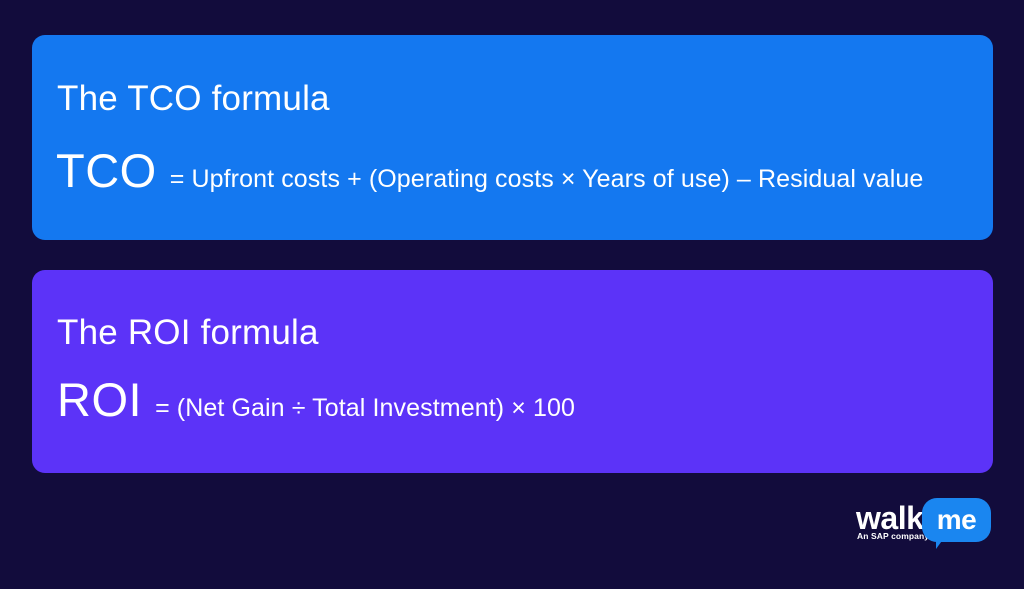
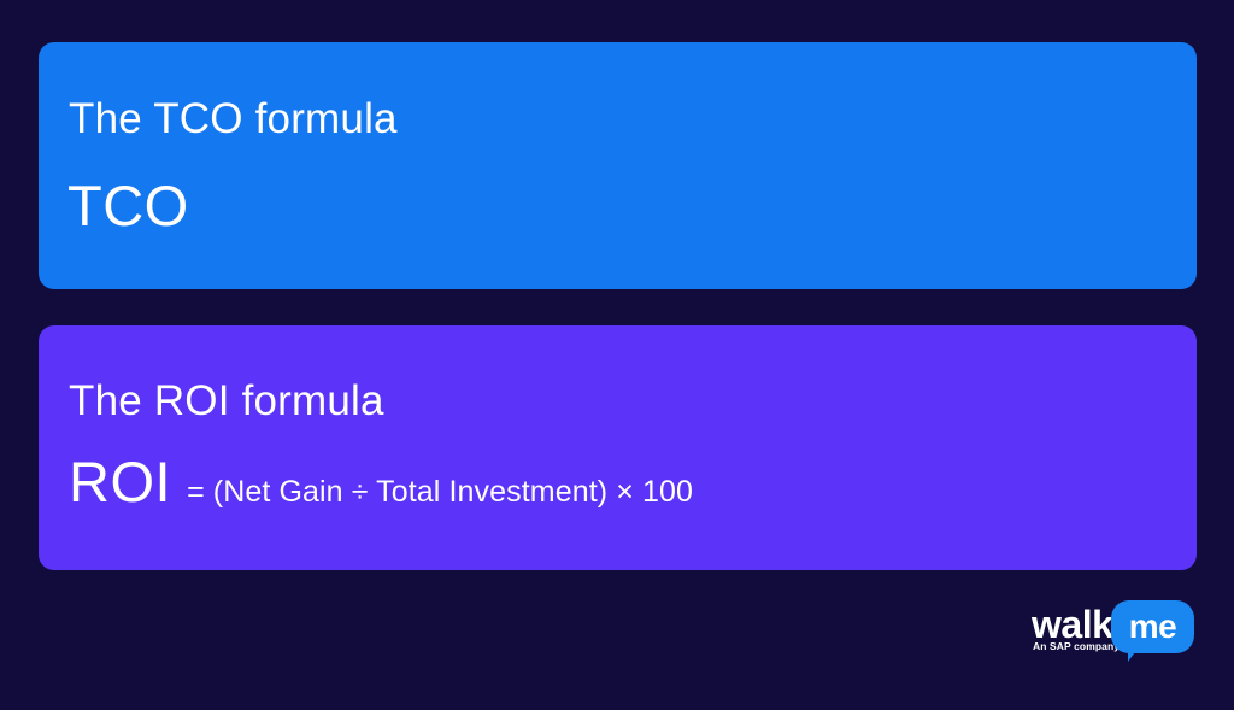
  The TCO formula
  TCO
- = Upfront costs + (Operating costs × Years of use) – Residual value
  The ROI formula
  ROI
  = (Net Gain ÷ Total Investment) × 100
  walk
  An SAP compan
  me
